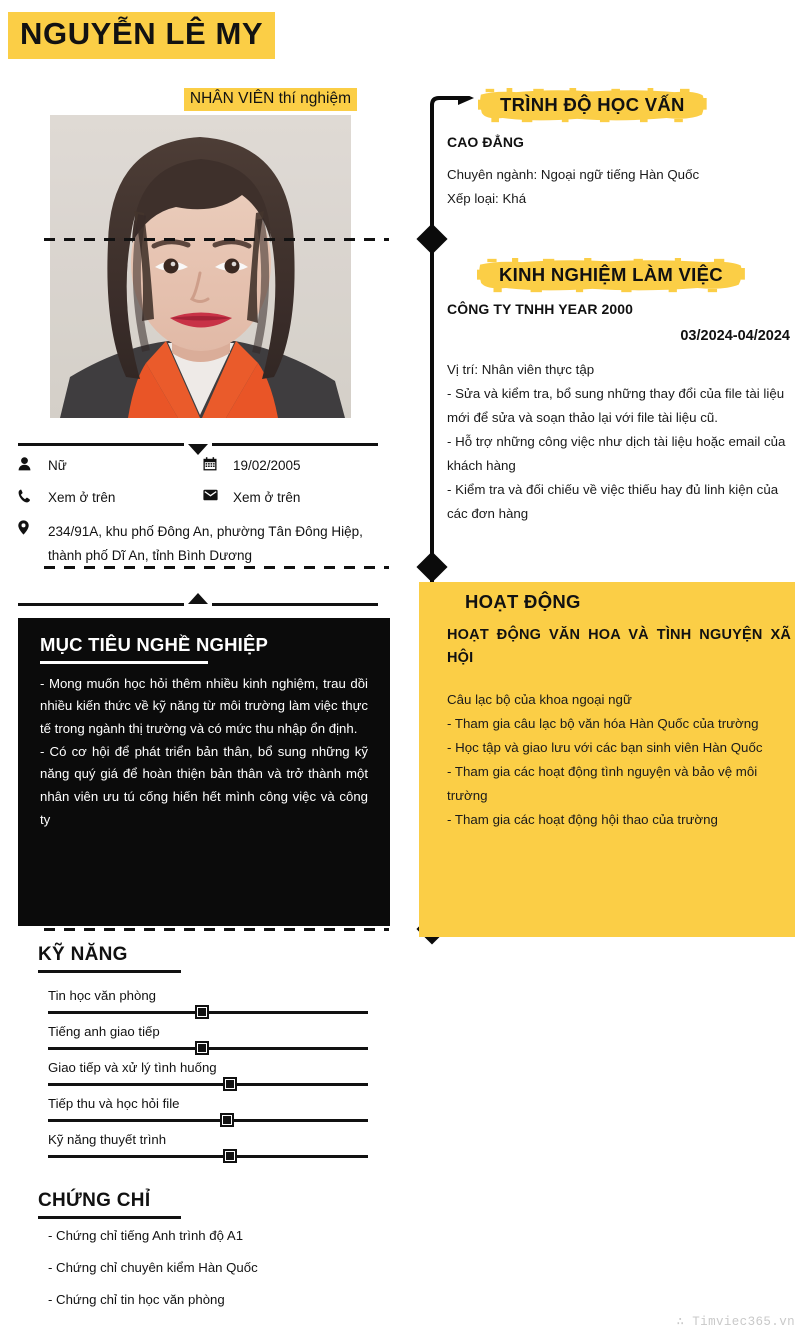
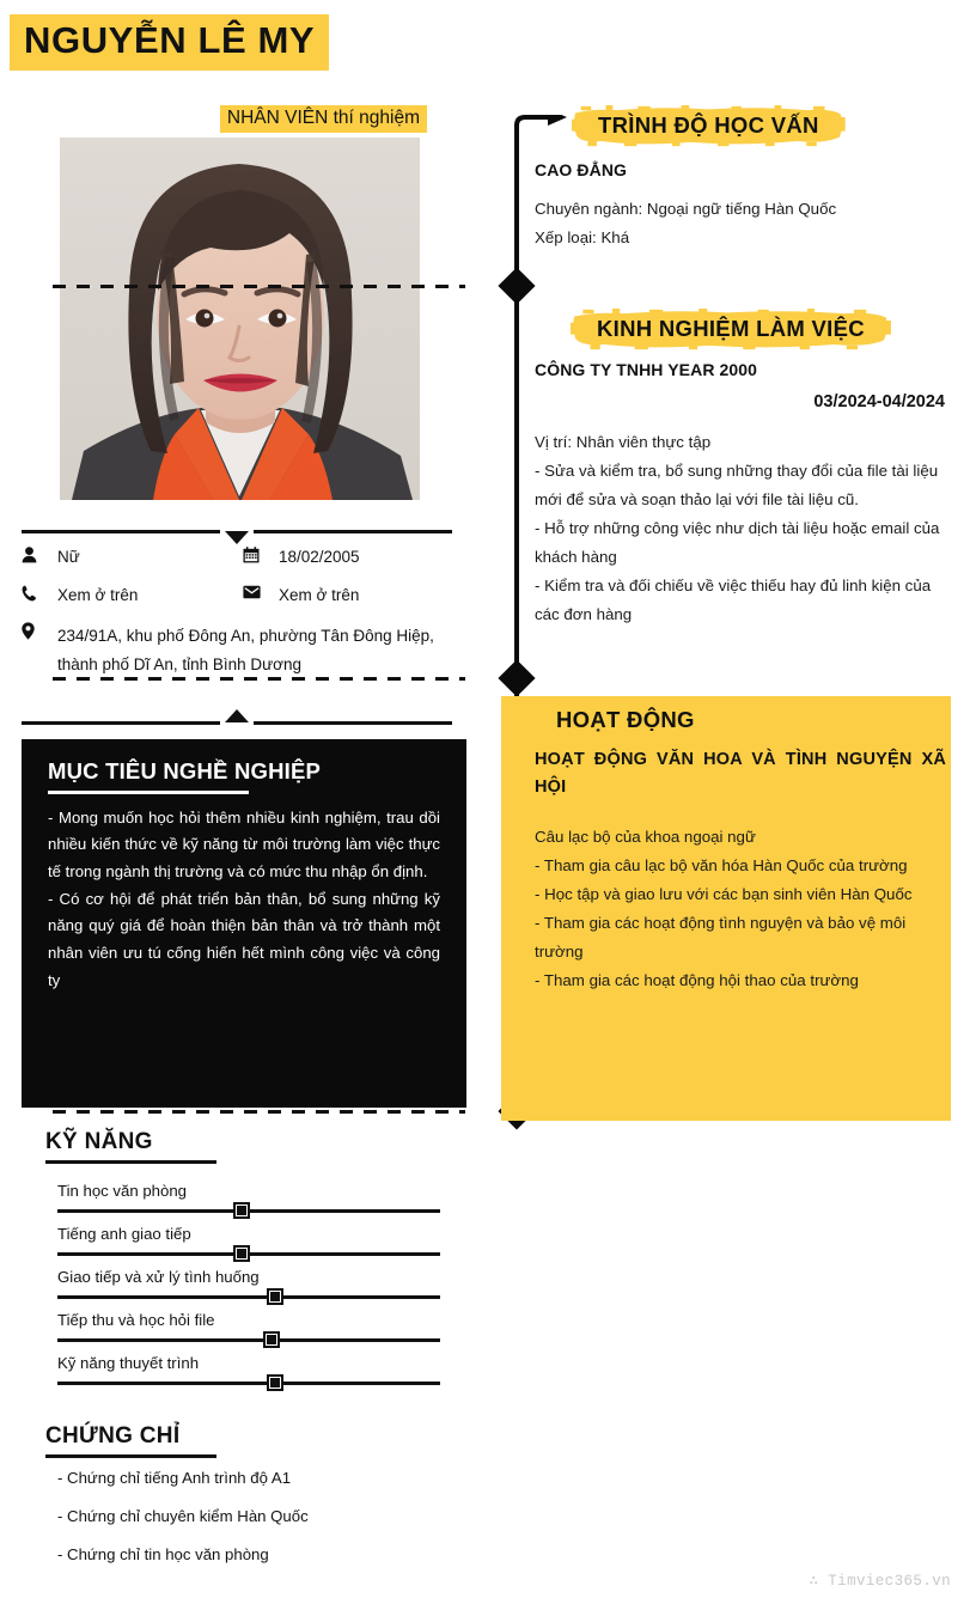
  NGUYỄN LÊ MY
  NHÂN VIÊN thí nghiệm
  Nữ
- 19/02/2005
+ 18/02/2005
  Xem ở trên
  Xem ở trên
  234/91A, khu phố Đông An, phường Tân Đông Hiệp, thành phố Dĩ An, tỉnh Bình Dương
  MỤC TIÊU NGHỀ NGHIỆP
  - Mong muốn học hỏi thêm nhiều kinh nghiệm, trau dồi nhiều kiến thức về kỹ năng từ môi trường làm việc thực tế trong ngành thị trường và có mức thu nhập ổn định.
  - Có cơ hội để phát triển bản thân, bổ sung những kỹ năng quý giá để hoàn thiện bản thân và trở thành một nhân viên ưu tú cống hiến hết mình công việc và công ty
  KỸ NĂNG
  Tin học văn phòng
  Tiếng anh giao tiếp
  Giao tiếp và xử lý tình huống
  Tiếp thu và học hỏi file
  Kỹ năng thuyết trình
  CHỨNG CHỈ
  - Chứng chỉ tiếng Anh trình độ A1
  - Chứng chỉ chuyên kiểm Hàn Quốc
  - Chứng chỉ tin học văn phòng
  TRÌNH ĐỘ HỌC VẤN
  CAO ĐẲNG
  Chuyên ngành: Ngoại ngữ tiếng Hàn Quốc
  Xếp loại: Khá
  KINH NGHIỆM LÀM VIỆC
  CÔNG TY TNHH YEAR 2000
  03/2024-04/2024
  Vị trí: Nhân viên thực tập
  - Sửa và kiểm tra, bổ sung những thay đổi của file tài liệu mới để sửa và soạn thảo lại với file tài liệu cũ.
  - Hỗ trợ những công việc như dịch tài liệu hoặc email của khách hàng
  - Kiểm tra và đối chiếu về việc thiếu hay đủ linh kiện của các đơn hàng
  HOẠT ĐỘNG
  HOẠT ĐỘNG VĂN HOA VÀ TÌNH NGUYỆN XÃ HỘI
  Câu lạc bộ của khoa ngoại ngữ
  - Tham gia câu lạc bộ văn hóa Hàn Quốc của trường
  - Học tập và giao lưu với các bạn sinh viên Hàn Quốc
  - Tham gia các hoạt động tình nguyện và bảo vệ môi trường
  - Tham gia các hoạt động hội thao của trường
  ∴ Timviec365.vn
